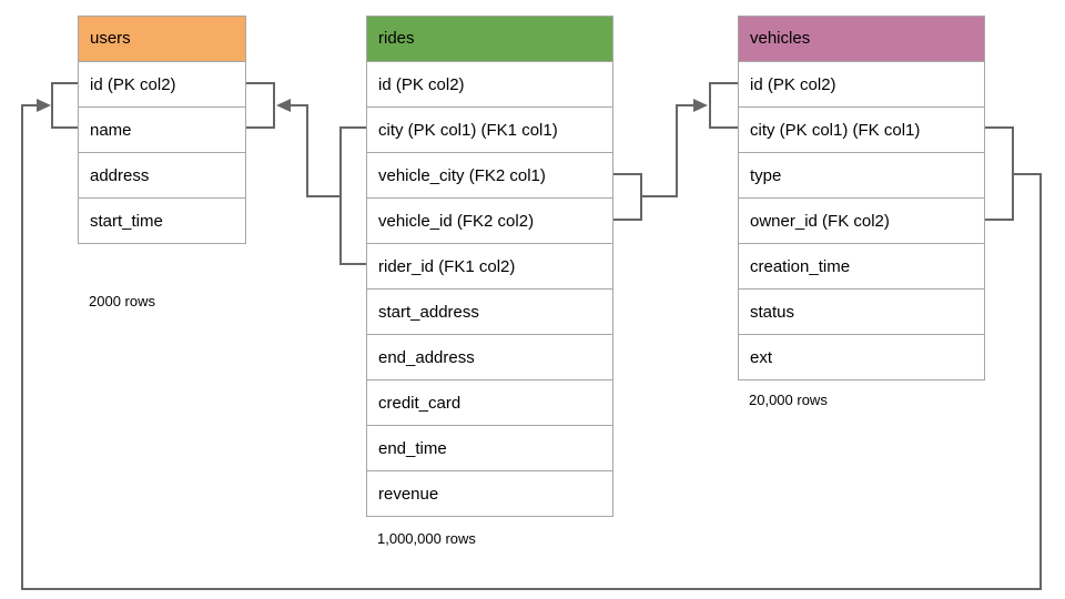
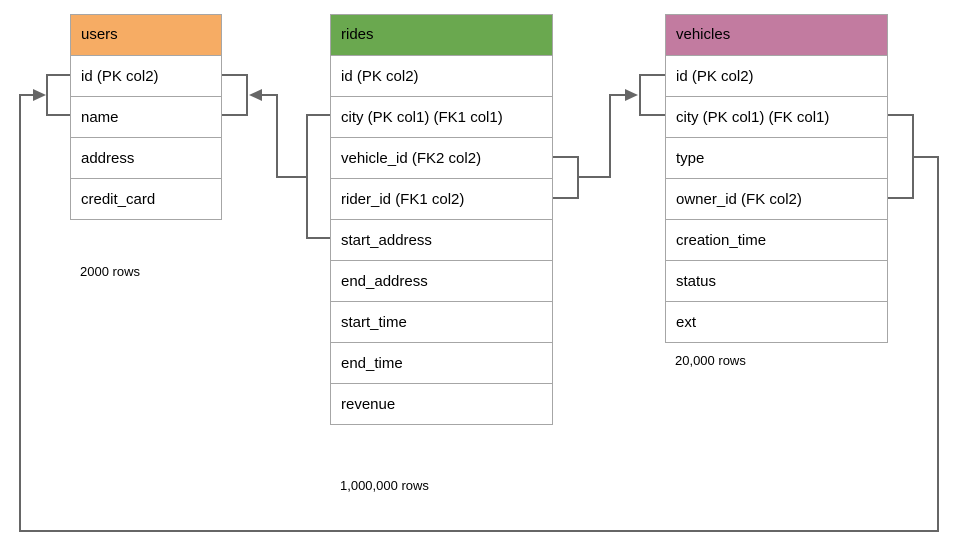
  users
  id (PK col2)
  name
  address
- start_time
+ credit_card
  2000 rows
  rides
  id (PK col2)
  city (PK col1) (FK1 col1)
- vehicle_city (FK2 col1)
  vehicle_id (FK2 col2)
  rider_id (FK1 col2)
  start_address
  end_address
- credit_card
+ start_time
  end_time
  revenue
  1,000,000 rows
  vehicles
  id (PK col2)
  city (PK col1) (FK col1)
  type
  owner_id (FK col2)
  creation_time
  status
  ext
  20,000 rows
